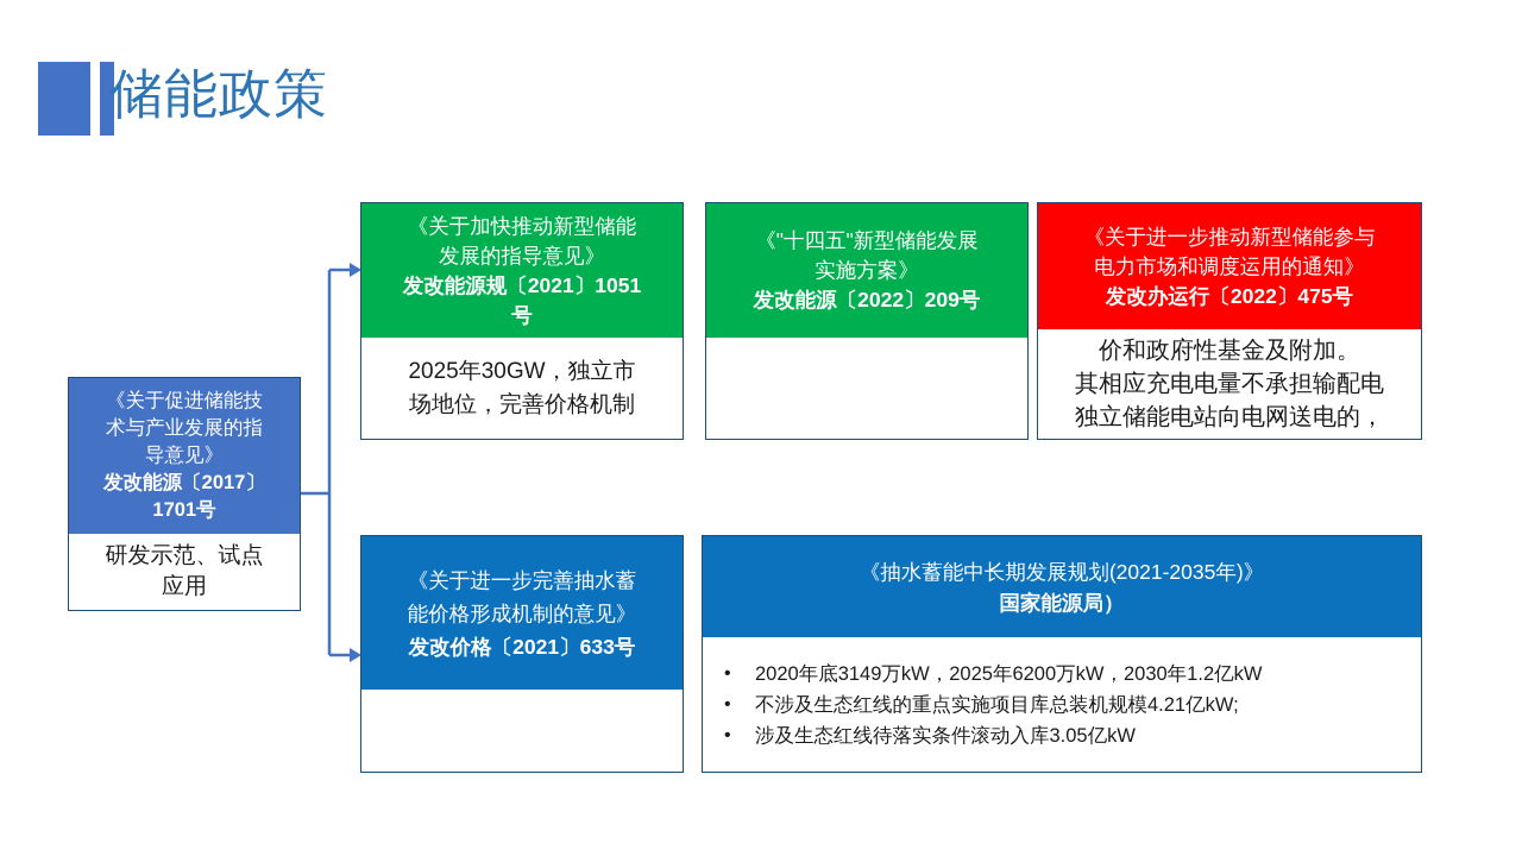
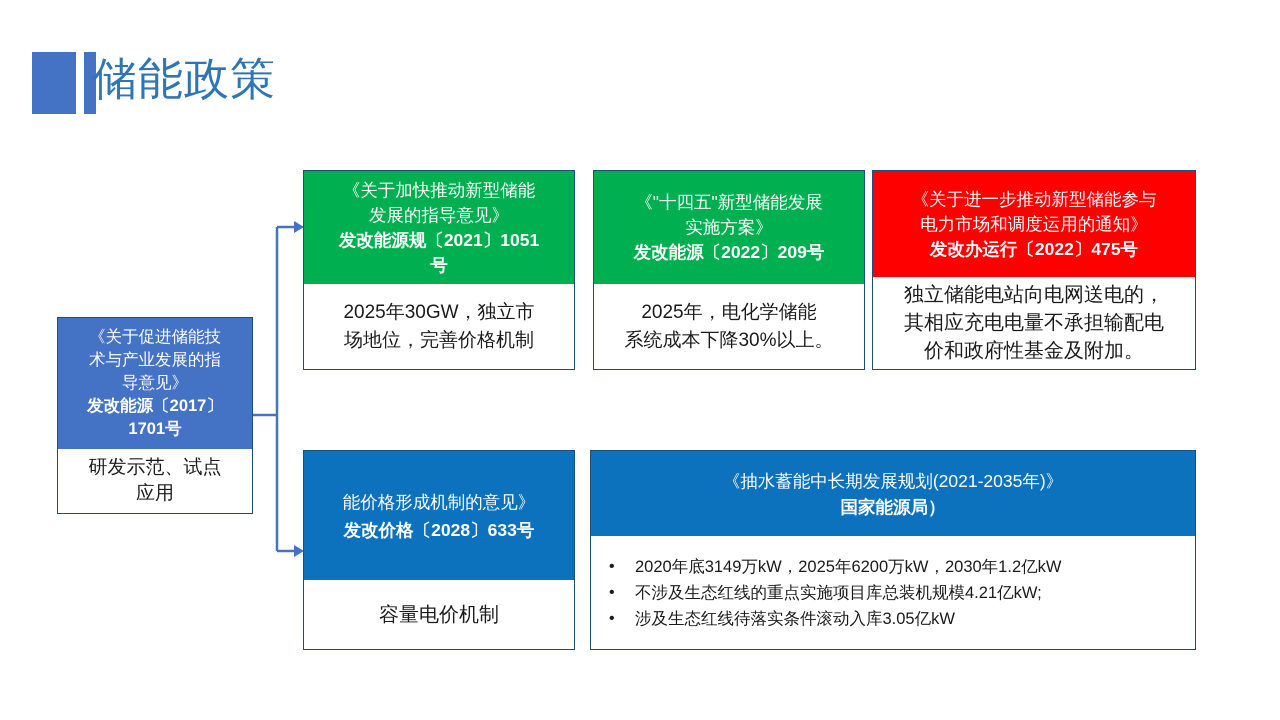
  储能政策
  《关于促进储能技
  术与产业发展的指
  导意见》
  发改能源〔2017〕
  1701号
  研发示范、试点
  应用
  《关于加快推动新型储能
  发展的指导意见》
  发改能源规〔2021〕1051
  号
  2025年30GW，独立市
  场地位，完善价格机制
  《"十四五"新型储能发展
  实施方案》
  发改能源〔2022〕209号
+ 2025年，电化学储能
+ 系统成本下降30%以上。
  《关于进一步推动新型储能参与
  电力市场和调度运用的通知》
  发改办运行〔2022〕475号
- 价和政府性基金及附加。
+ 独立储能电站向电网送电的，
  其相应充电电量不承担输配电
- 独立储能电站向电网送电的，
+ 价和政府性基金及附加。
- 《关于进一步完善抽水蓄
  能价格形成机制的意见》
- 发改价格〔2021〕633号
+ 发改价格〔2028〕633号
+ 容量电价机制
  《抽水蓄能中长期发展规划(2021-2035年)》
  国家能源局）
  •
  2020年底3149万kW，2025年6200万kW，2030年1.2亿kW
  •
  不涉及生态红线的重点实施项目库总装机规模4.21亿kW;
  •
  涉及生态红线待落实条件滚动入库3.05亿kW
